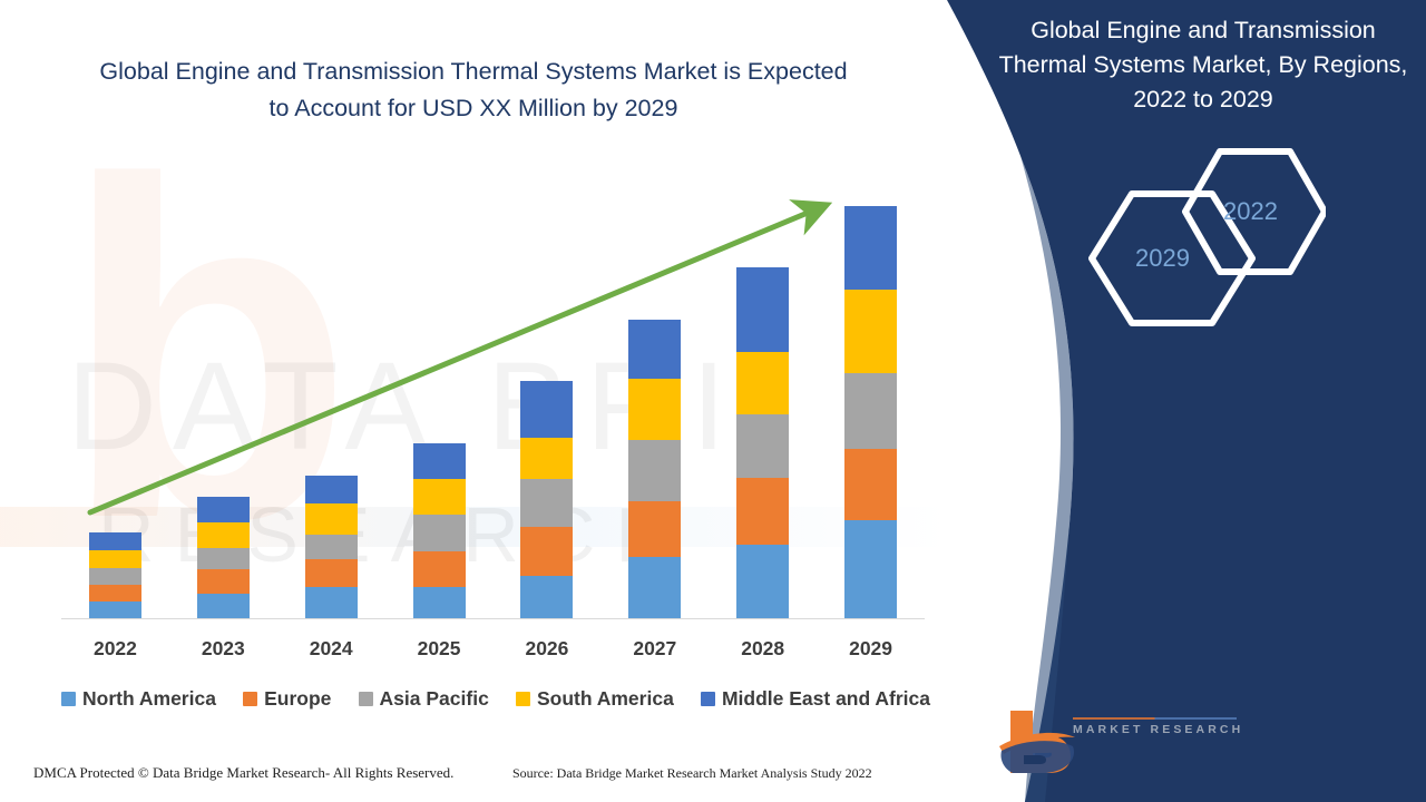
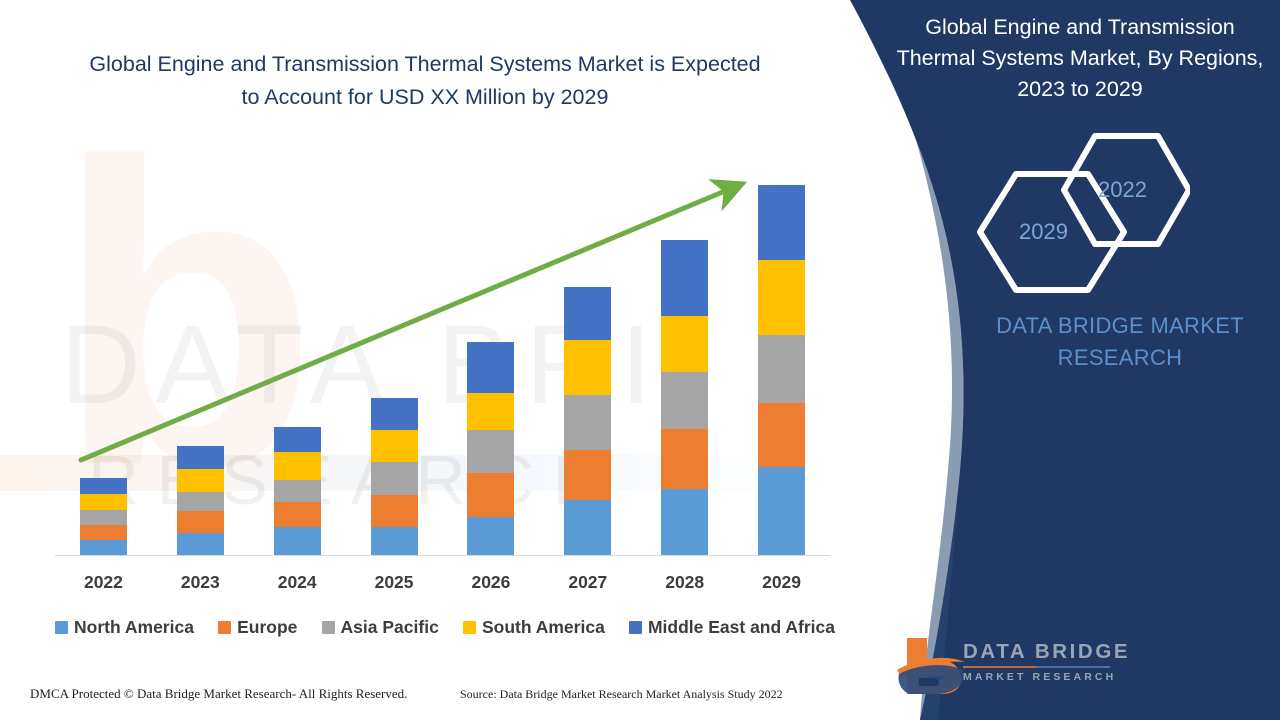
  b
  DATAI
  Global Engine and Transmission Thermal Systems Market is Expected to Account for USD XX Million by 2029
  2022
  2023
  2024
  2025
  2026
  2027
  2028
  2029
  North America
  Europe
  Asia Pacific
  South America
  Middle East and Africa
  DMCA Protected © Data Bridge Market Research- All Rights Reserved.
  Source: Data Bridge Market Research Market Analysis Study 2022
- Global Engine and Transmission Thermal Systems Market, By Regions, 2022 to 2029
+ Global Engine and Transmission Thermal Systems Market, By Regions, 2023 to 2029
  2022
  2029
+ DATA BRIDGE MARKET
+ RESEARCH
+ DATA BRIDGE
  MARKET RESEARCH
